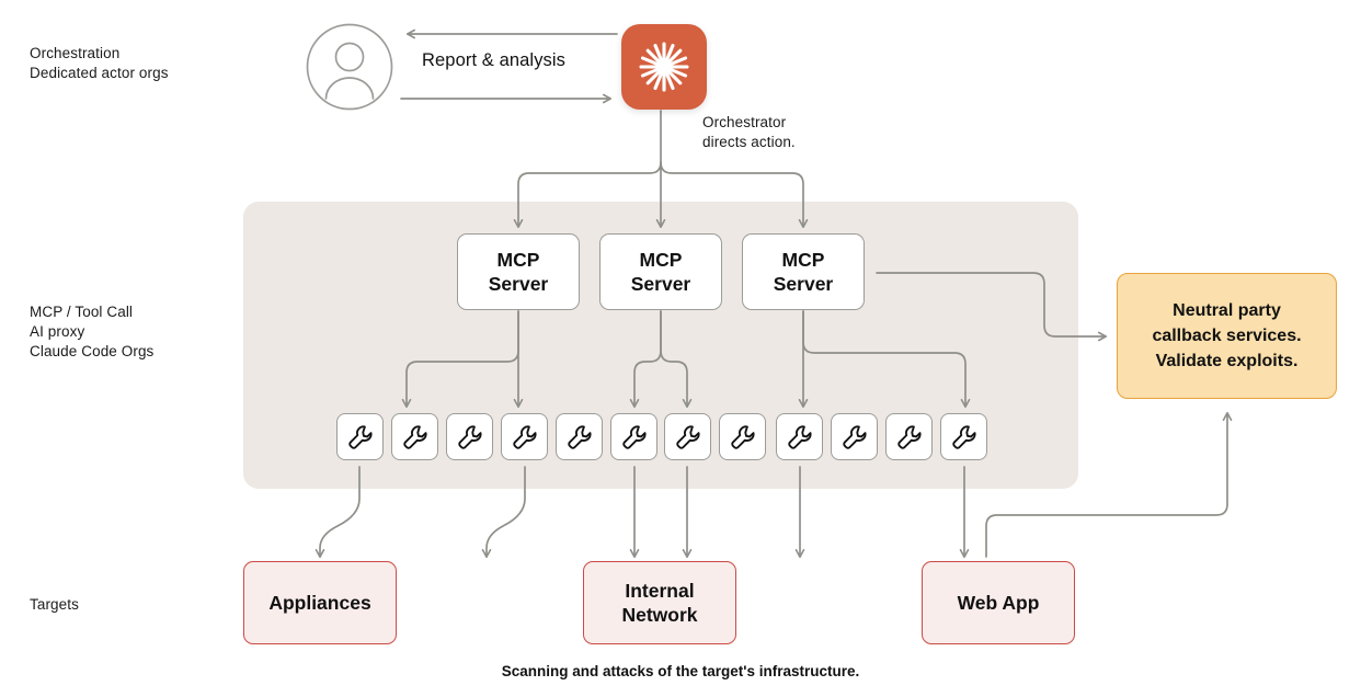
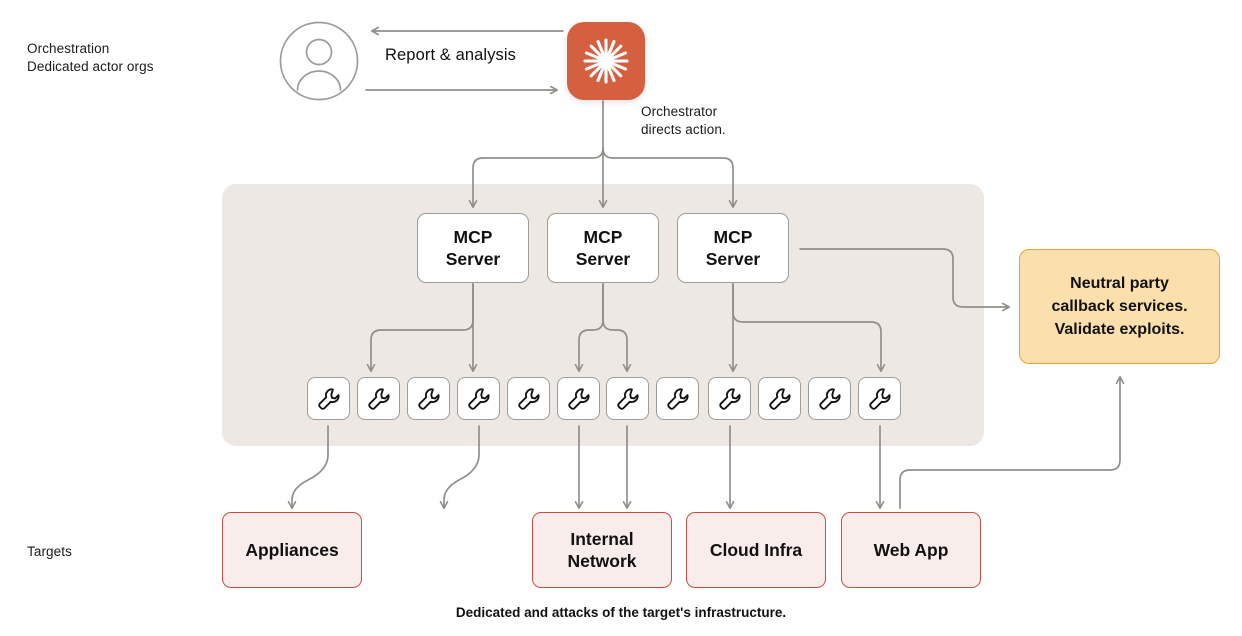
  Orchestration
  Dedicated actor orgs
- MCP / Tool Call
- AI proxy
- Claude Code Orgs
  Targets
  Report & analysis
  Orchestrator
  directs action.
  MCP
  Server
  MCP
  Server
  MCP
  Server
  Neutral party
  callback services.
  Validate exploits.
  Appliances
  Internal
  Network
+ Cloud Infra
  Web App
- Scanning and attacks of the target's infrastructure.
+ Dedicated and attacks of the target's infrastructure.
